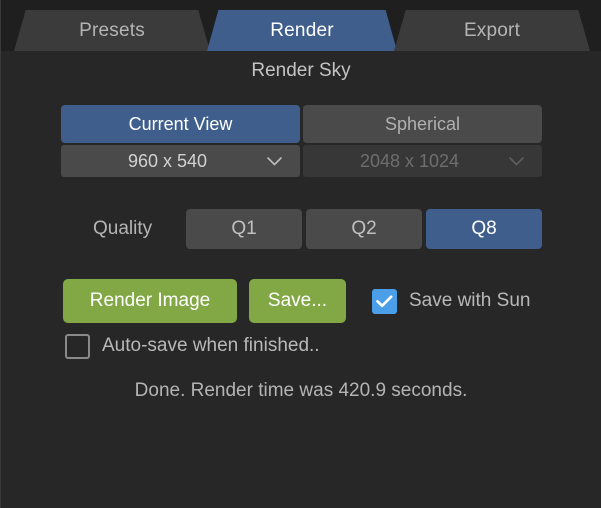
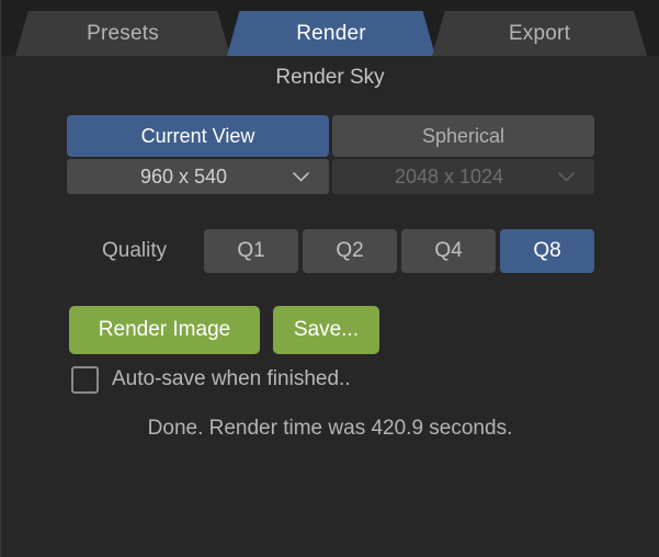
  Presets
  Render
  Export
  Render Sky
  Current View
  Spherical
  960 x 540
  2048 x 1024
  Quality
  Q1
  Q2
+ Q4
  Q8
  Render Image
  Save...
- Save with Sun
  Auto-save when finished..
  Done. Render time was 420.9 seconds.
